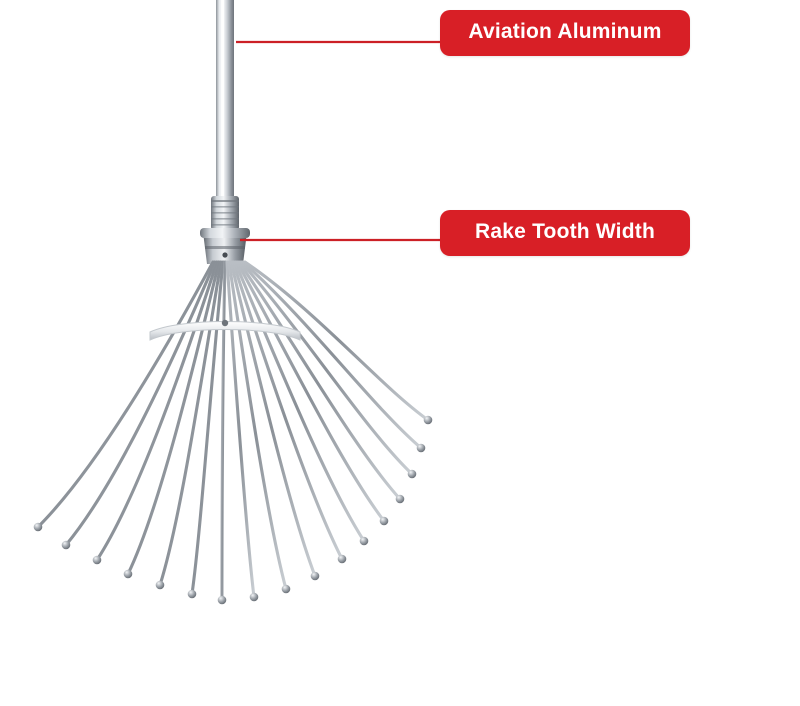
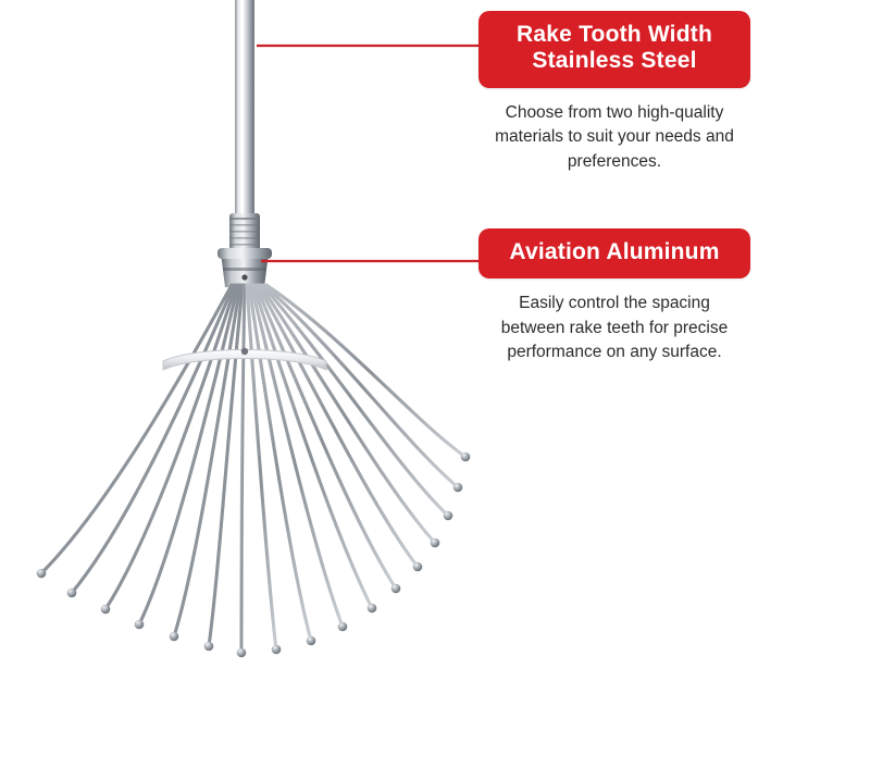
- Aviation Aluminum
+ Rake Tooth Width
+ Stainless Steel
+ Choose from two high-quality materials to suit your needs and preferences.
- Rake Tooth Width
+ Aviation Aluminum
+ Easily control the spacing between rake teeth for precise performance on any surface.
